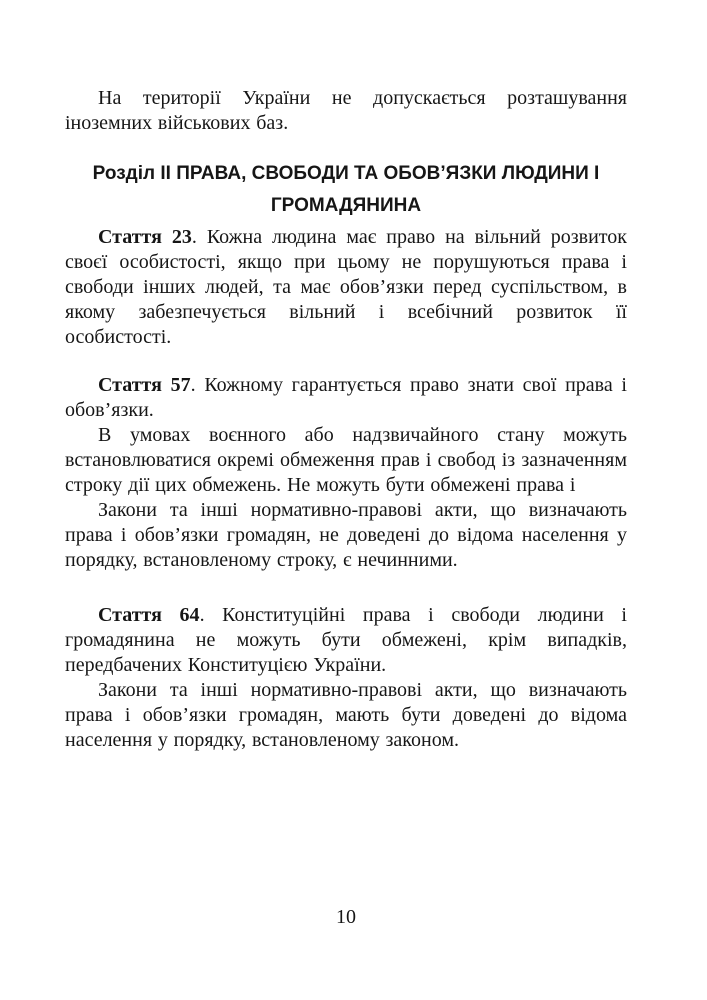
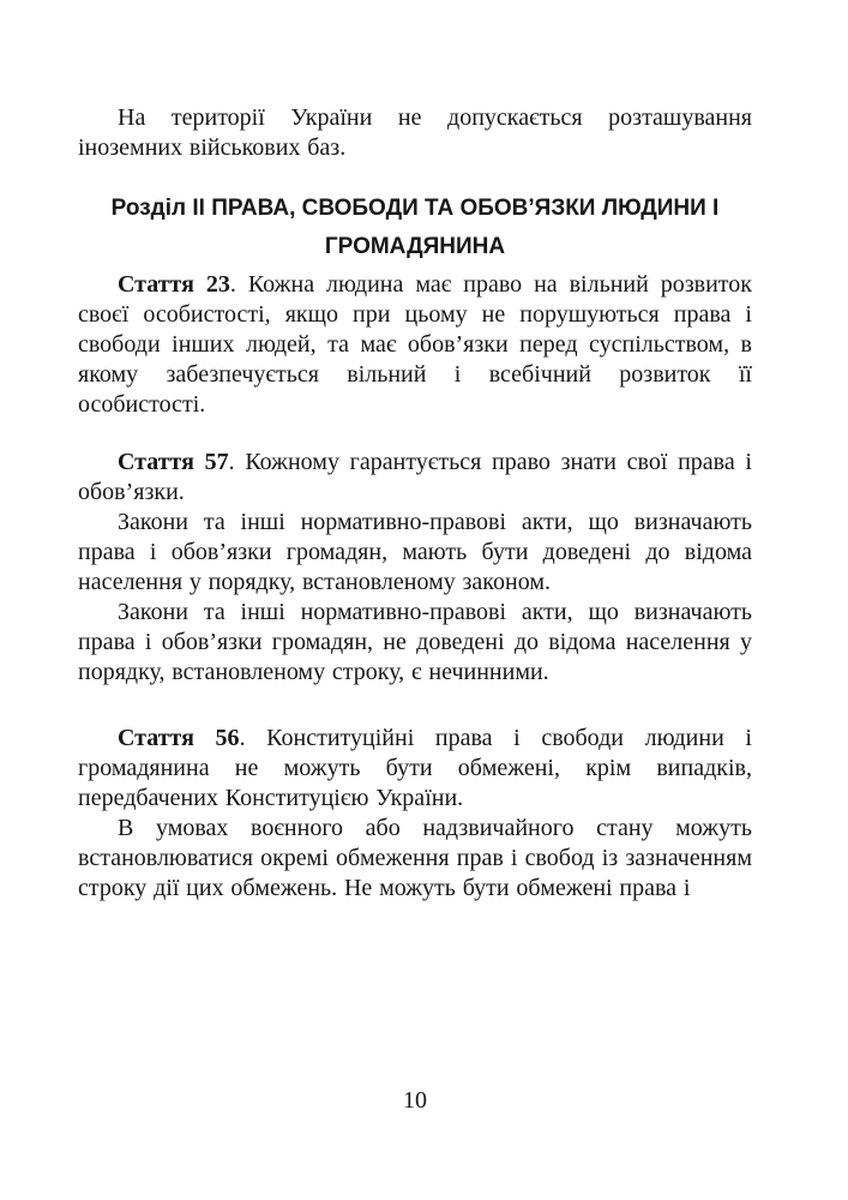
  На території України не допускається розташування іноземних військових баз.
  Розділ II ПРАВА, СВОБОДИ ТА ОБОВ’ЯЗКИ ЛЮДИНИ І ГРОМАДЯНИНА
  Стаття 23. Кожна людина має право на вільний розвиток своєї особистості, якщо при цьому не порушуються права і свободи інших людей, та має обов’язки перед суспільством, в якому забезпечується вільний і всебічний розвиток її особистості.
  Стаття 57. Кожному гарантується право знати свої права і обов’язки.
- В умовах воєнного або надзвичайного стану можуть встановлюватися окремі обмеження прав і свобод із зазначенням строку дії цих обмежень. Не можуть бути обмежені права і
+ Закони та інші нормативно-правові акти, що визначають права і обов’язки громадян, мають бути доведені до відома населення у порядку, встановленому законом.
  Закони та інші нормативно-правові акти, що визначають права і обов’язки громадян, не доведені до відома населення у порядку, встановленому строку, є нечинними.
- Стаття 64. Конституційні права і свободи людини і громадянина не можуть бути обмежені, крім випадків, передбачених Конституцією України.
+ Стаття 56. Конституційні права і свободи людини і громадянина не можуть бути обмежені, крім випадків, передбачених Конституцією України.
- Закони та інші нормативно-правові акти, що визначають права і обов’язки громадян, мають бути доведені до відома населення у порядку, встановленому законом.
+ В умовах воєнного або надзвичайного стану можуть встановлюватися окремі обмеження прав і свобод із зазначенням строку дії цих обмежень. Не можуть бути обмежені права і
  10
